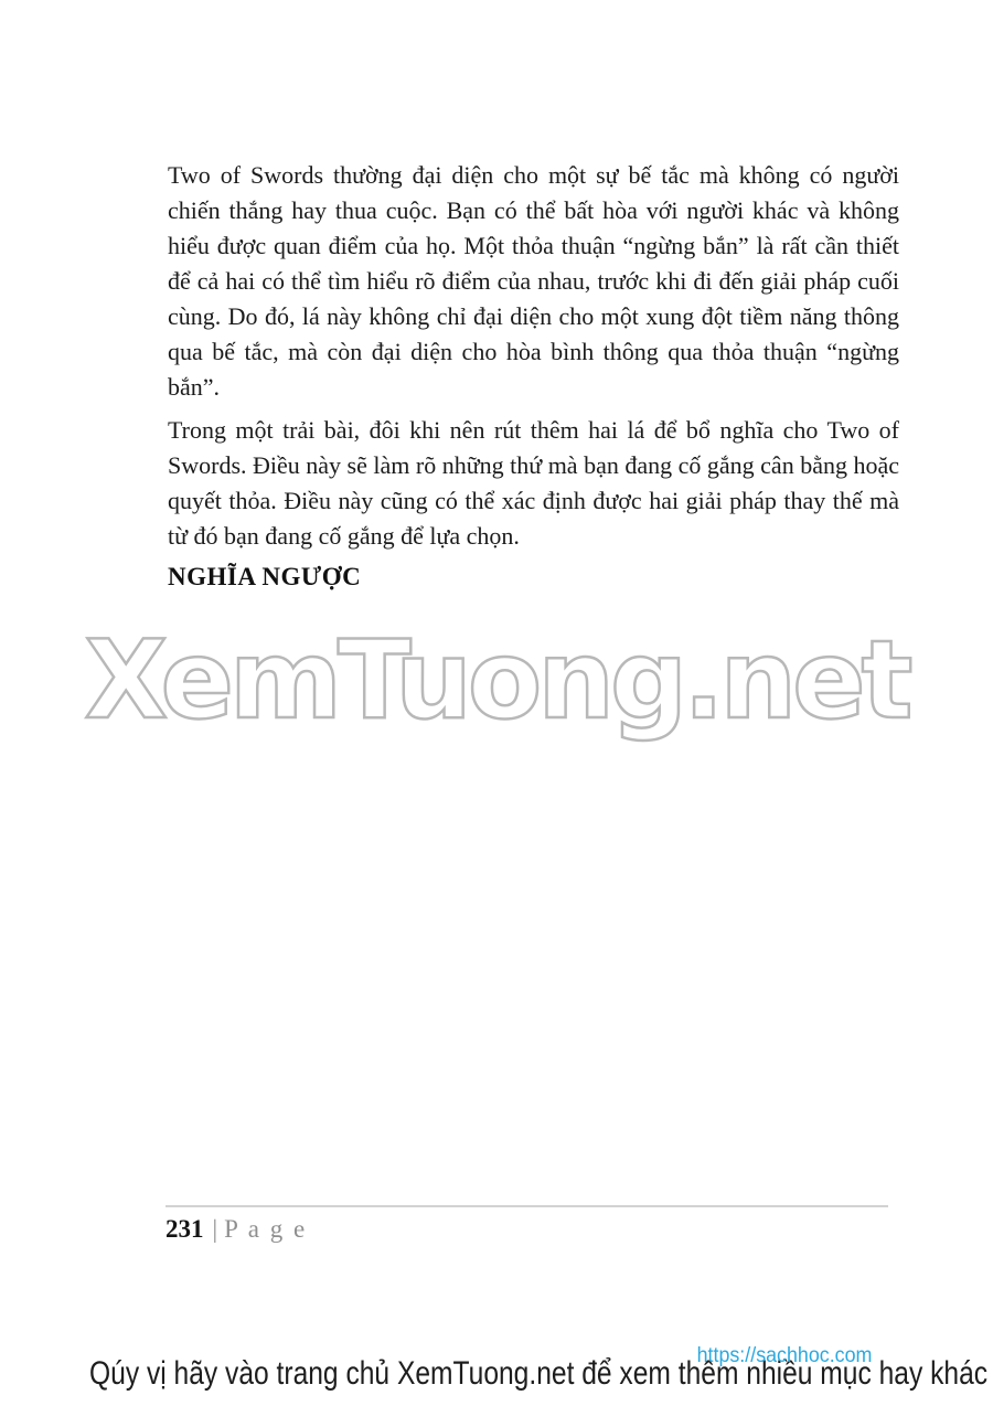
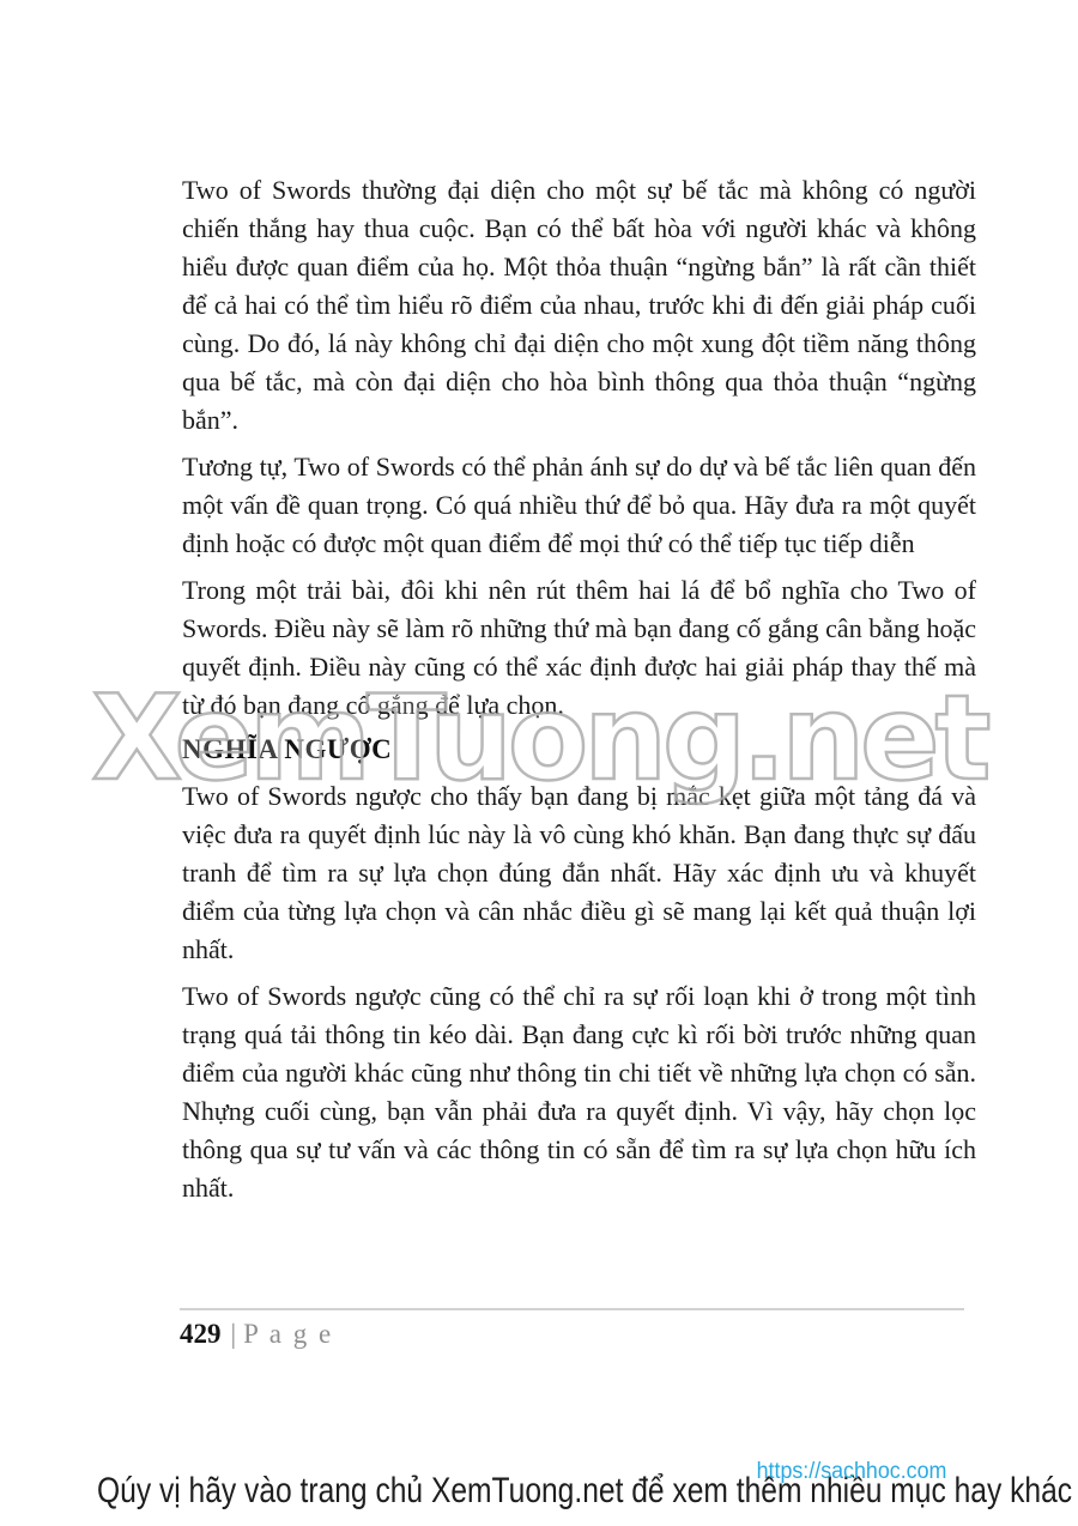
  XemTuong.net
  Two of Swords thường đại diện cho một sự bế tắc mà không có người chiến thắng hay thua cuộc. Bạn có thể bất hòa với người khác và không hiểu được quan điểm của họ. Một thỏa thuận “ngừng bắn” là rất cần thiết để cả hai có thể tìm hiểu rõ điểm của nhau, trước khi đi đến giải pháp cuối cùng. Do đó, lá này không chỉ đại diện cho một xung đột tiềm năng thông qua bế tắc, mà còn đại diện cho hòa bình thông qua thỏa thuận “ngừng bắn”.
+ Tương tự, Two of Swords có thể phản ánh sự do dự và bế tắc liên quan đến một vấn đề quan trọng. Có quá nhiều thứ để bỏ qua. Hãy đưa ra một quyết định hoặc có được một quan điểm để mọi thứ có thể tiếp tục tiếp diễn
- Trong một trải bài, đôi khi nên rút thêm hai lá để bổ nghĩa cho Two of Swords. Điều này sẽ làm rõ những thứ mà bạn đang cố gắng cân bằng hoặc quyết thỏa. Điều này cũng có thể xác định được hai giải pháp thay thế mà từ đó bạn đang cố gắng để lựa chọn.
+ Trong một trải bài, đôi khi nên rút thêm hai lá để bổ nghĩa cho Two of Swords. Điều này sẽ làm rõ những thứ mà bạn đang cố gắng cân bằng hoặc quyết định. Điều này cũng có thể xác định được hai giải pháp thay thế mà từ đó bạn đang cố gắng để lựa chọn.
  NGHĨA NGƯỢC
+ Two of Swords ngược cho thấy bạn đang bị mắc kẹt giữa một tảng đá và việc đưa ra quyết định lúc này là vô cùng khó khăn. Bạn đang thực sự đấu tranh để tìm ra sự lựa chọn đúng đắn nhất. Hãy xác định ưu và khuyết điểm của từng lựa chọn và cân nhắc điều gì sẽ mang lại kết quả thuận lợi nhất.
+ Two of Swords ngược cũng có thể chỉ ra sự rối loạn khi ở trong một tình trạng quá tải thông tin kéo dài. Bạn đang cực kì rối bời trước những quan điểm của người khác cũng như thông tin chi tiết về những lựa chọn có sẵn. Nhựng cuối cùng, bạn vẫn phải đưa ra quyết định. Vì vậy, hãy chọn lọc thông qua sự tư vấn và các thông tin có sẵn để tìm ra sự lựa chọn hữu ích nhất.
- 231 | P a g e
+ 429 | P a g e
  https://sachhoc.com
  Qúy vị hãy vào trang chủ XemTuong.net để xem thêm nhiều mục hay khác
